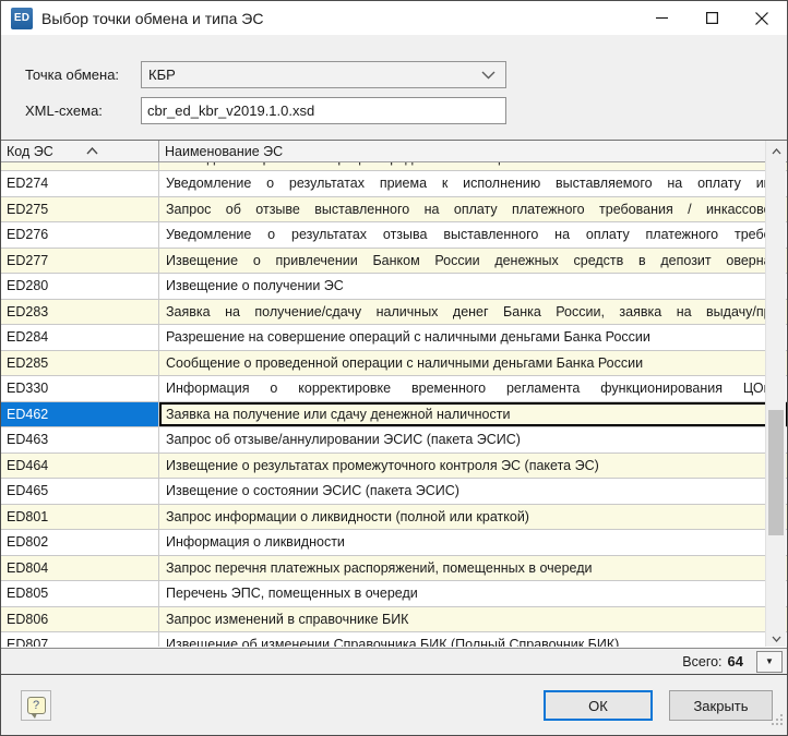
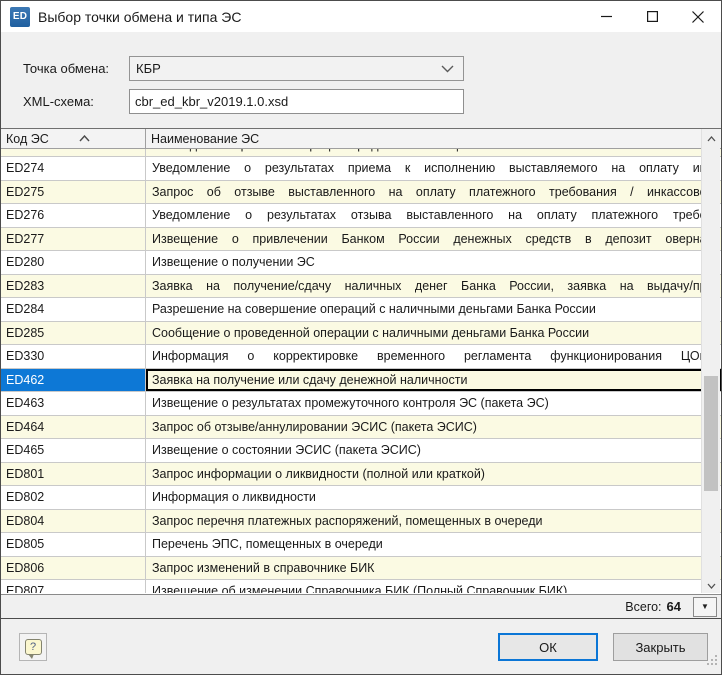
  ED
  Выбор точки обмена и типа ЭС
  Точка обмена:
  КБР
  XML-схема:
  cbr_ed_kbr_v2019.1.0.xsd
  Код ЭС
  Наименование ЭС
  ED274
  Уведомление о результатах приема к исполнению выставляемого на оплату и
  ED275
  Запрос об отзыве выставленного на оплату платежного требования / инкассов
  ED276
  Уведомление о результатах отзыва выставленного на оплату платежного треб
  ED277
  Извещение о привлечении Банком России денежных средств в депозит оверн
  ED280
  Извещение о получении ЭС
  ED283
  Заявка на получение/сдачу наличных денег Банка России, заявка на выдачу/п
  ED284
  Разрешение на совершение операций с наличными деньгами Банка России
  ED285
  Сообщение о проведенной операции с наличными деньгами Банка России
  ED330
  Информация о корректировке временного регламента функционирования ЦО
  ED462
  Заявка на получение или сдачу денежной наличности
  ED463
- Запрос об отзыве/аннулировании ЭСИС (пакета ЭСИС)
+ Извещение о результатах промежуточного контроля ЭС (пакета ЭС)
  ED464
- Извещение о результатах промежуточного контроля ЭС (пакета ЭС)
+ Запрос об отзыве/аннулировании ЭСИС (пакета ЭСИС)
  ED465
  Извещение о состоянии ЭСИС (пакета ЭСИС)
  ED801
  Запрос информации о ликвидности (полной или краткой)
  ED802
  Информация о ликвидности
  ED804
  Запрос перечня платежных распоряжений, помещенных в очереди
  ED805
  Перечень ЭПС, помещенных в очереди
  ED806
  Запрос изменений в справочнике БИК
  ED807
  Извещение об изменении Справочника БИК (Полный Справочник БИК)
  Всего:
  64
  ▼
  ?
  ОК
  Закрыть
